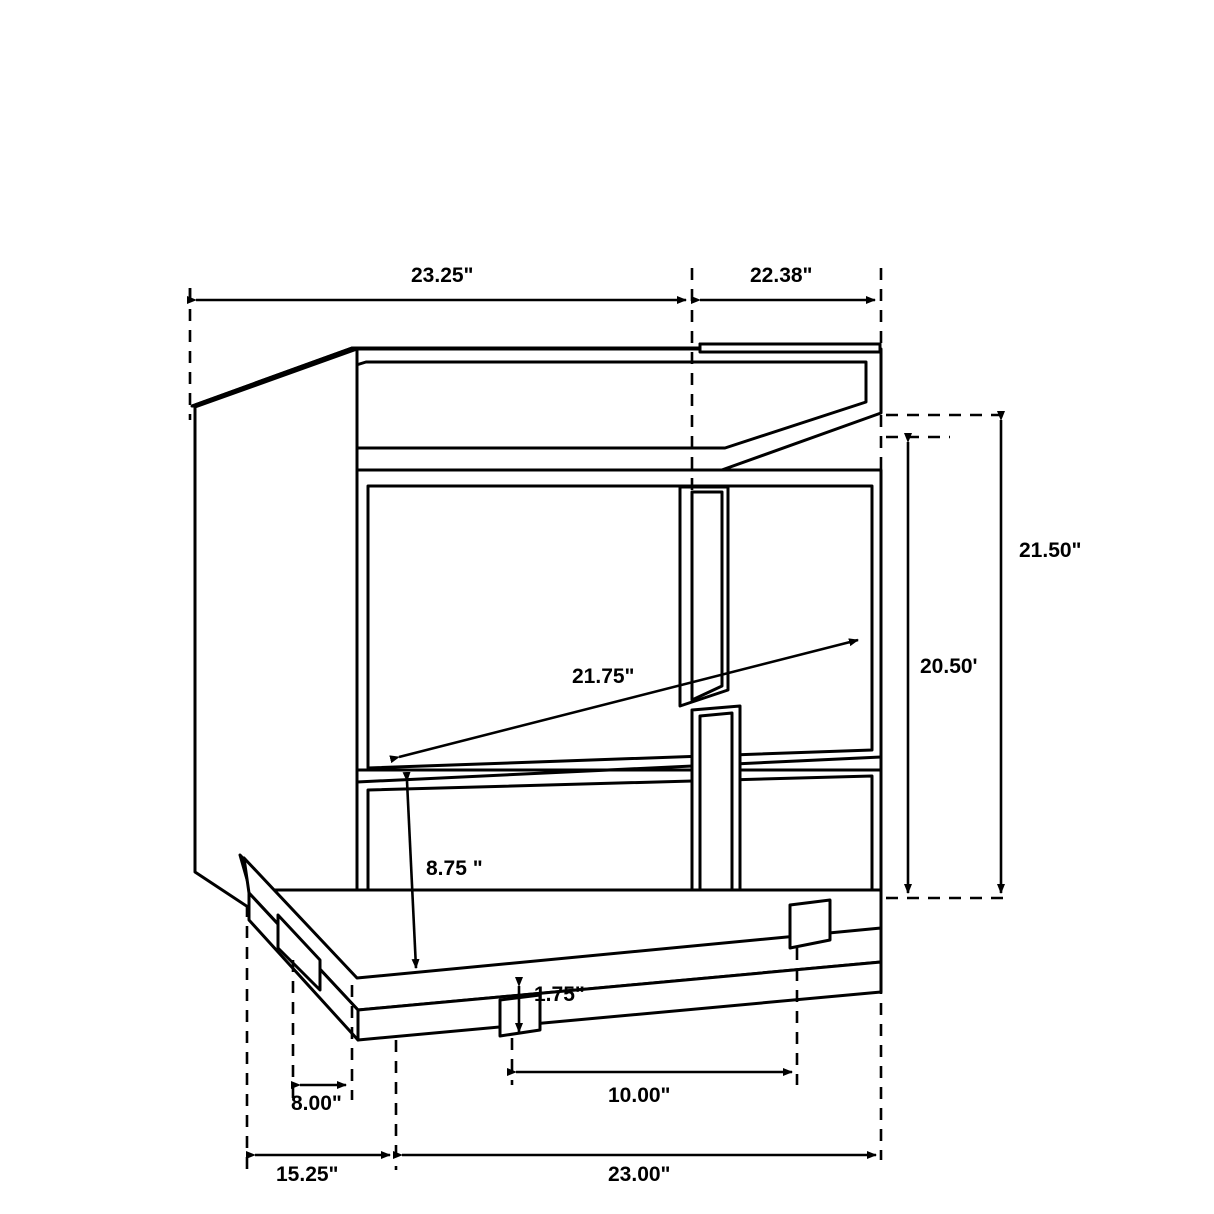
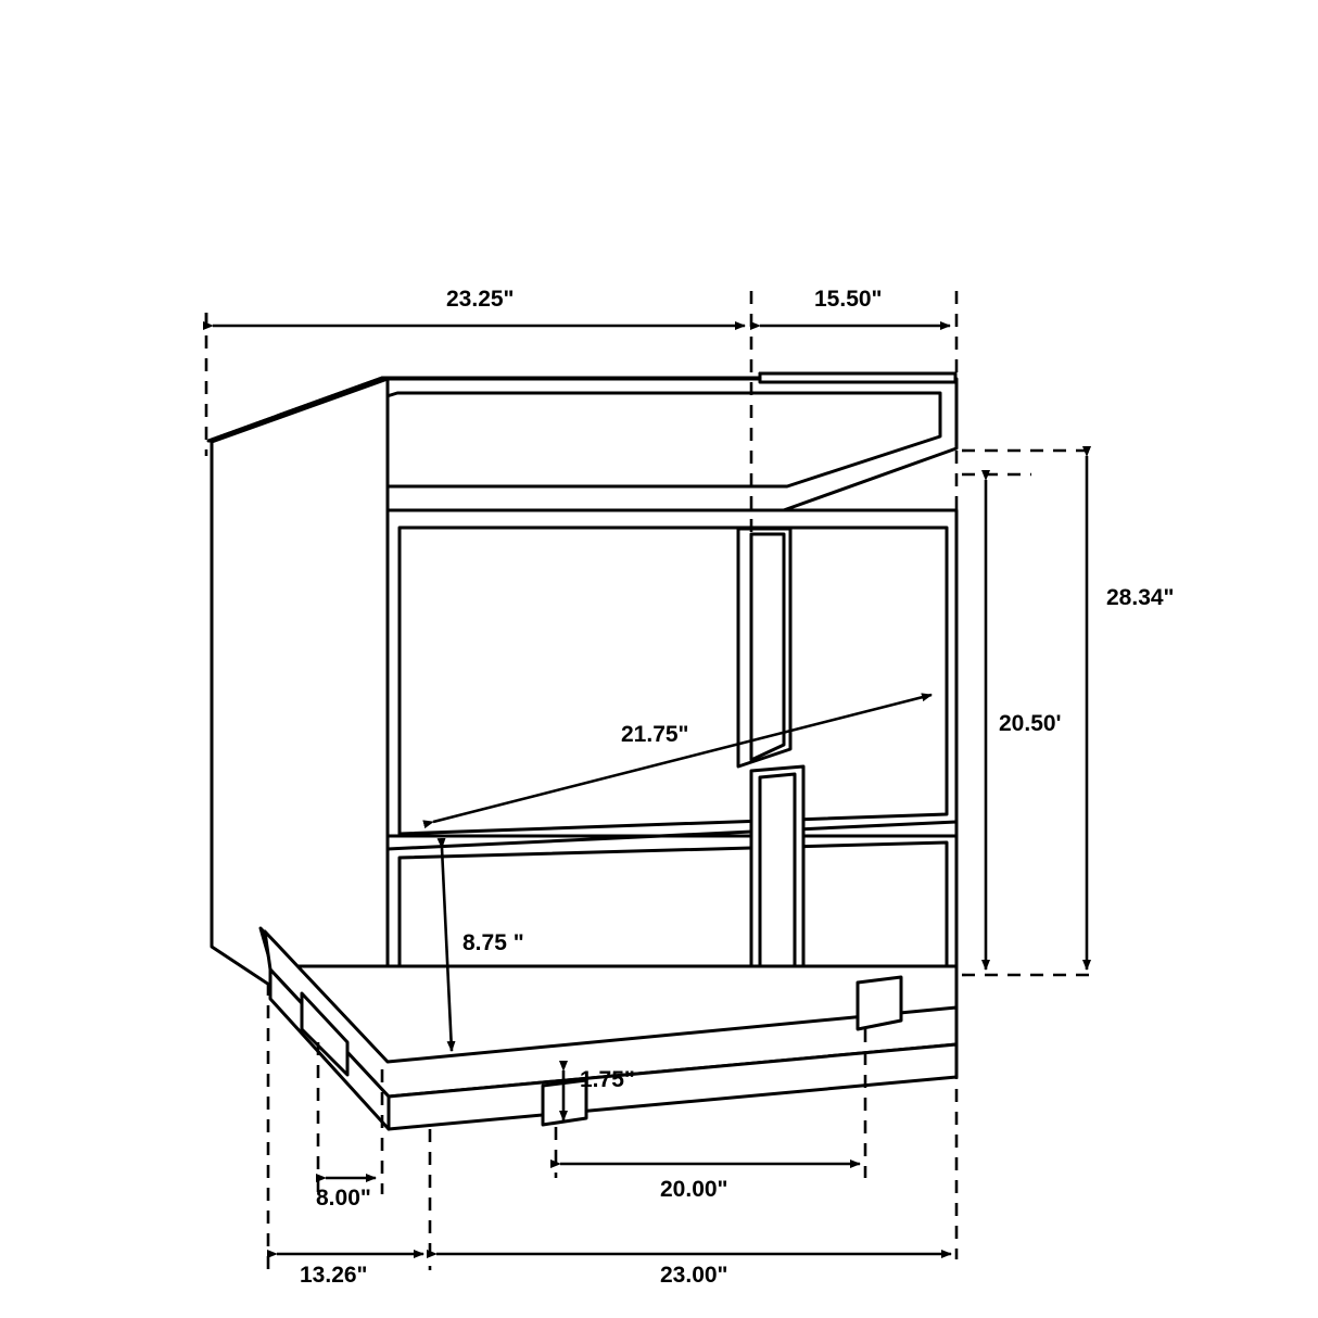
  23.25"
- 22.38"
+ 15.50"
- 21.50"
+ 28.34"
  20.50'
  21.75"
  8.75 "
  1.75"
  8.00"
- 10.00"
+ 20.00"
- 15.25"
+ 13.26"
  23.00"
